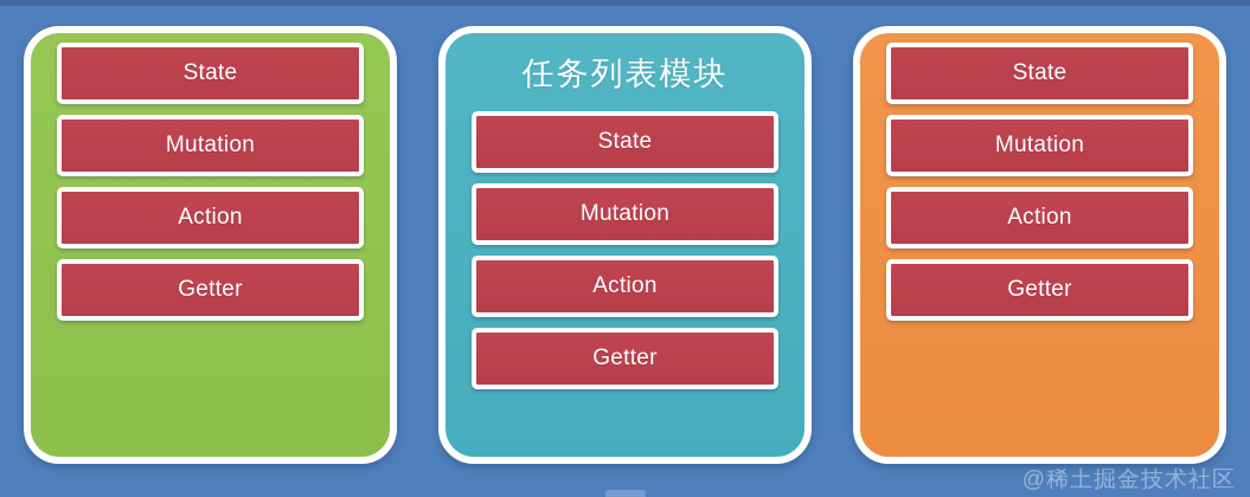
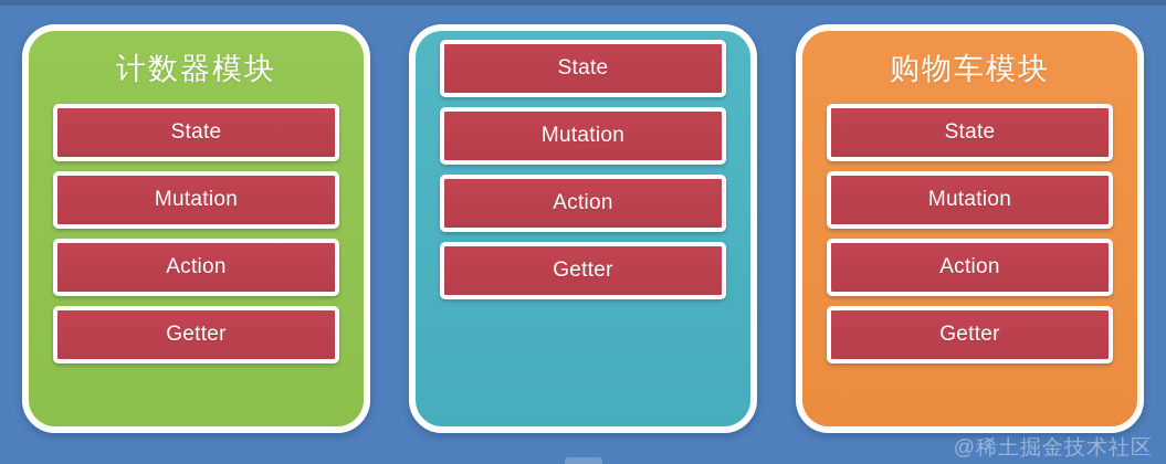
+ 计数器模块
  State
  Mutation
  Action
  Getter
- 任务列表模块
  State
  Mutation
  Action
  Getter
+ 购物车模块
  State
  Mutation
  Action
  Getter
  @稀土掘金技术社区
